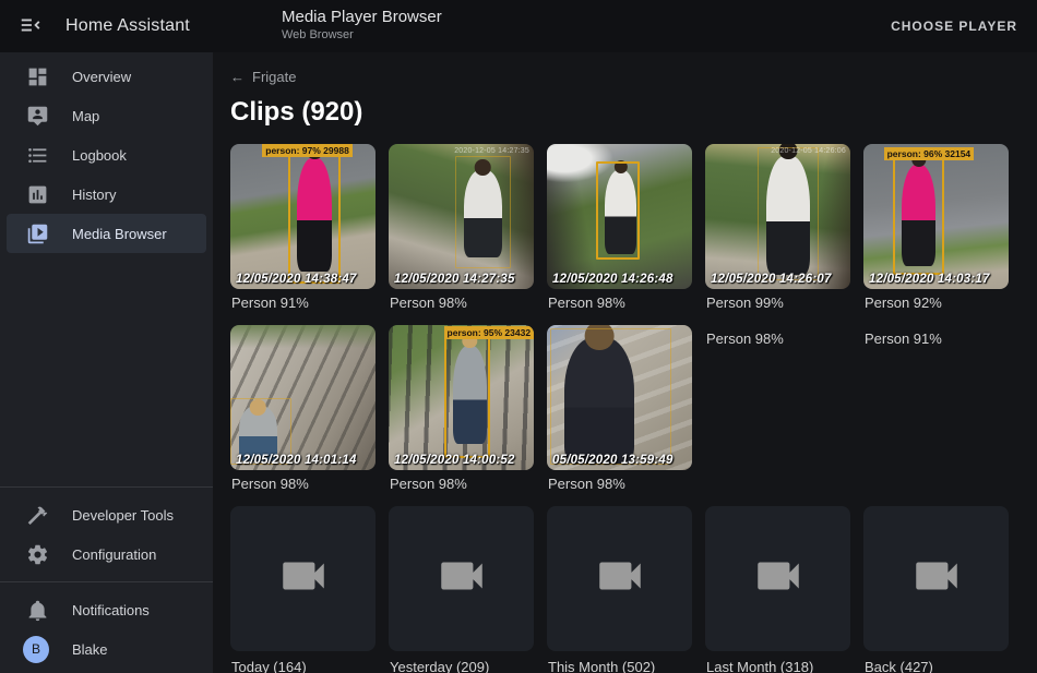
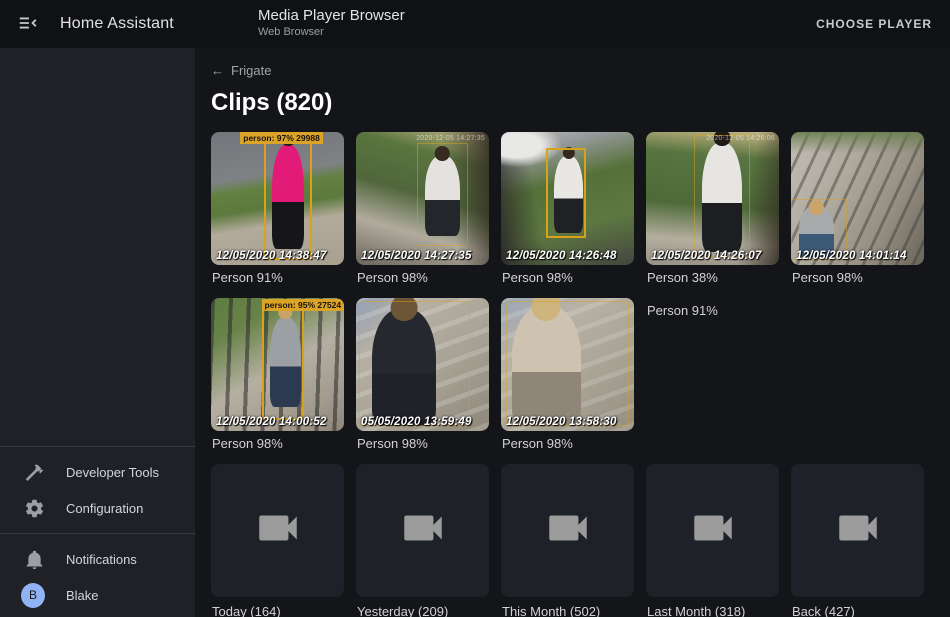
  Home Assistant
  Media Player Browser
  Web Browser
  CHOOSE PLAYER
- Overview
- Map
- Logbook
- History
- Media Browser
  Developer Tools
  Configuration
  Notifications
  B
  Blake
  ←
  Frigate
- Clips (920)
+ Clips (820)
  person: 97% 29988
  12/05/2020 14:38:47
  Person 91%
  12/05/2020 14:27:35
  Person 98%
  12/05/2020 14:26:48
  Person 98%
  12/05/2020 14:26:07
- Person 99%
+ Person 38%
- person: 96% 32154
- 12/05/2020 14:03:17
- Person 92%
  12/05/2020 14:01:14
  Person 98%
- person: 95% 23432
+ person: 95% 27524
  12/05/2020 14:00:52
  Person 98%
  05/05/2020 13:59:49
  Person 98%
+ 12/05/2020 13:58:30
  Person 98%
  Person 91%
  Today (164)
  Yesterday (209)
  This Month (502)
  Last Month (318)
  Back (427)
